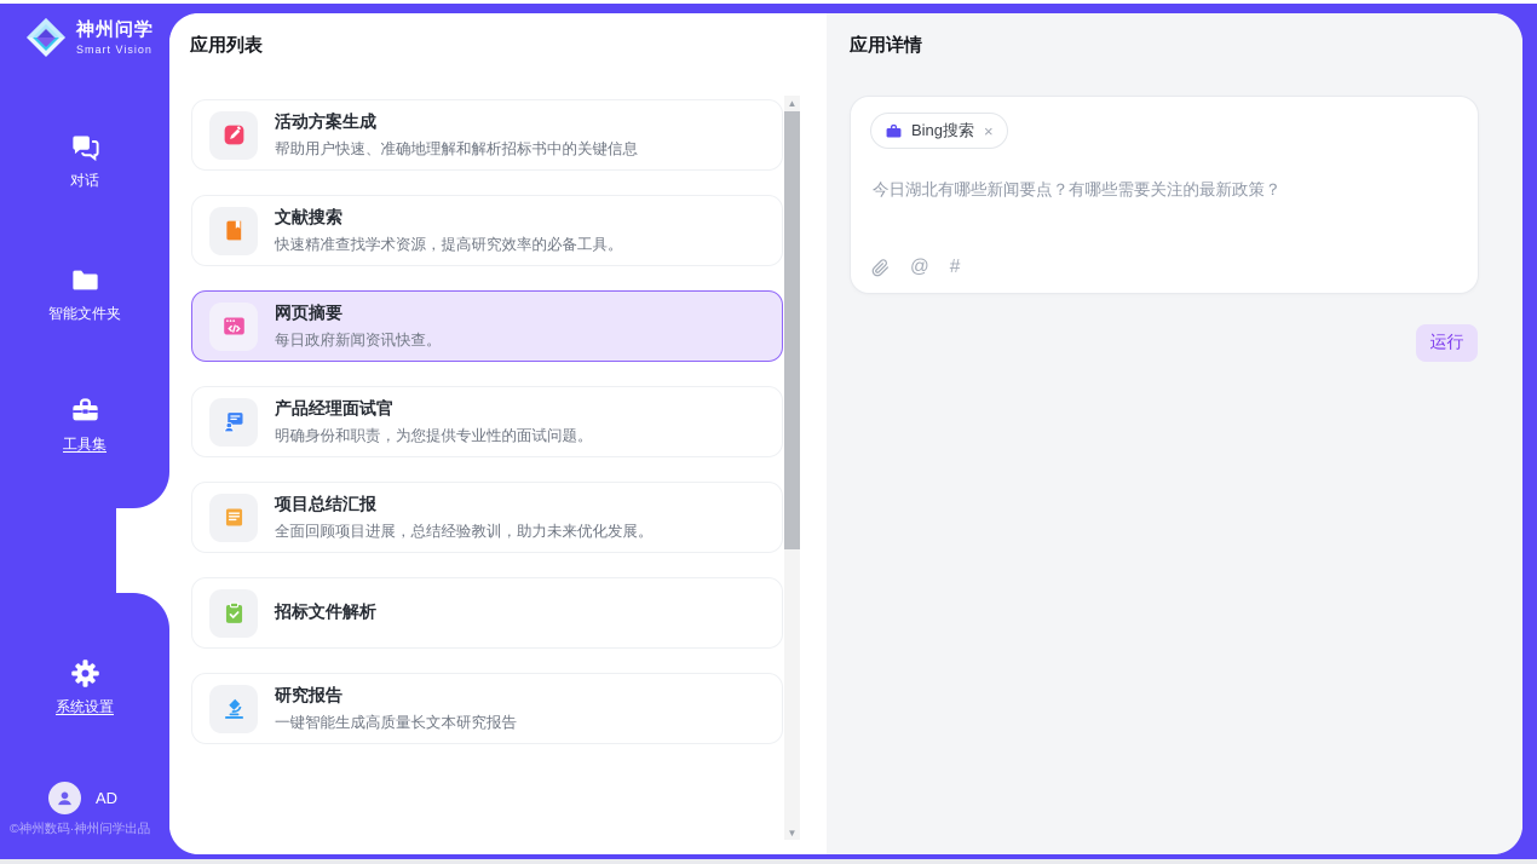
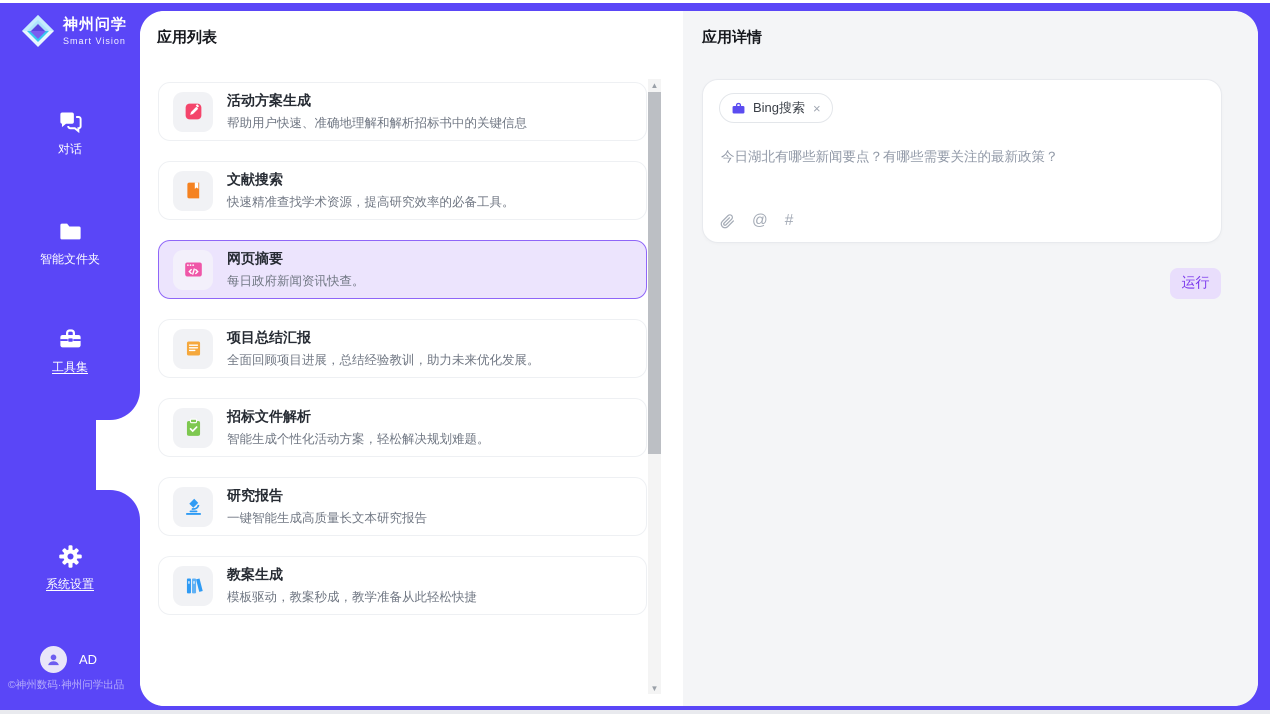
  神州问学
  Smart Vision
  对话
  智能文件夹
  工具集
  系统设置
  AD
  ©神州数码·神州问学出品
  应用列表
  活动方案生成
  帮助用户快速、准确地理解和解析招标书中的关键信息
  文献搜索
  快速精准查找学术资源，提高研究效率的必备工具。
  网页摘要
  每日政府新闻资讯快查。
- 产品经理面试官
- 明确身份和职责，为您提供专业性的面试问题。
  项目总结汇报
  全面回顾项目进展，总结经验教训，助力未来优化发展。
  招标文件解析
+ 智能生成个性化活动方案，轻松解决规划难题。
  研究报告
  一键智能生成高质量长文本研究报告
+ 教案生成
+ 模板驱动，教案秒成，教学准备从此轻松快捷
  ▲
  ▼
  应用详情
  Bing搜索
  ×
  今日湖北有哪些新闻要点？有哪些需要关注的最新政策？
  @
  #
  运行
